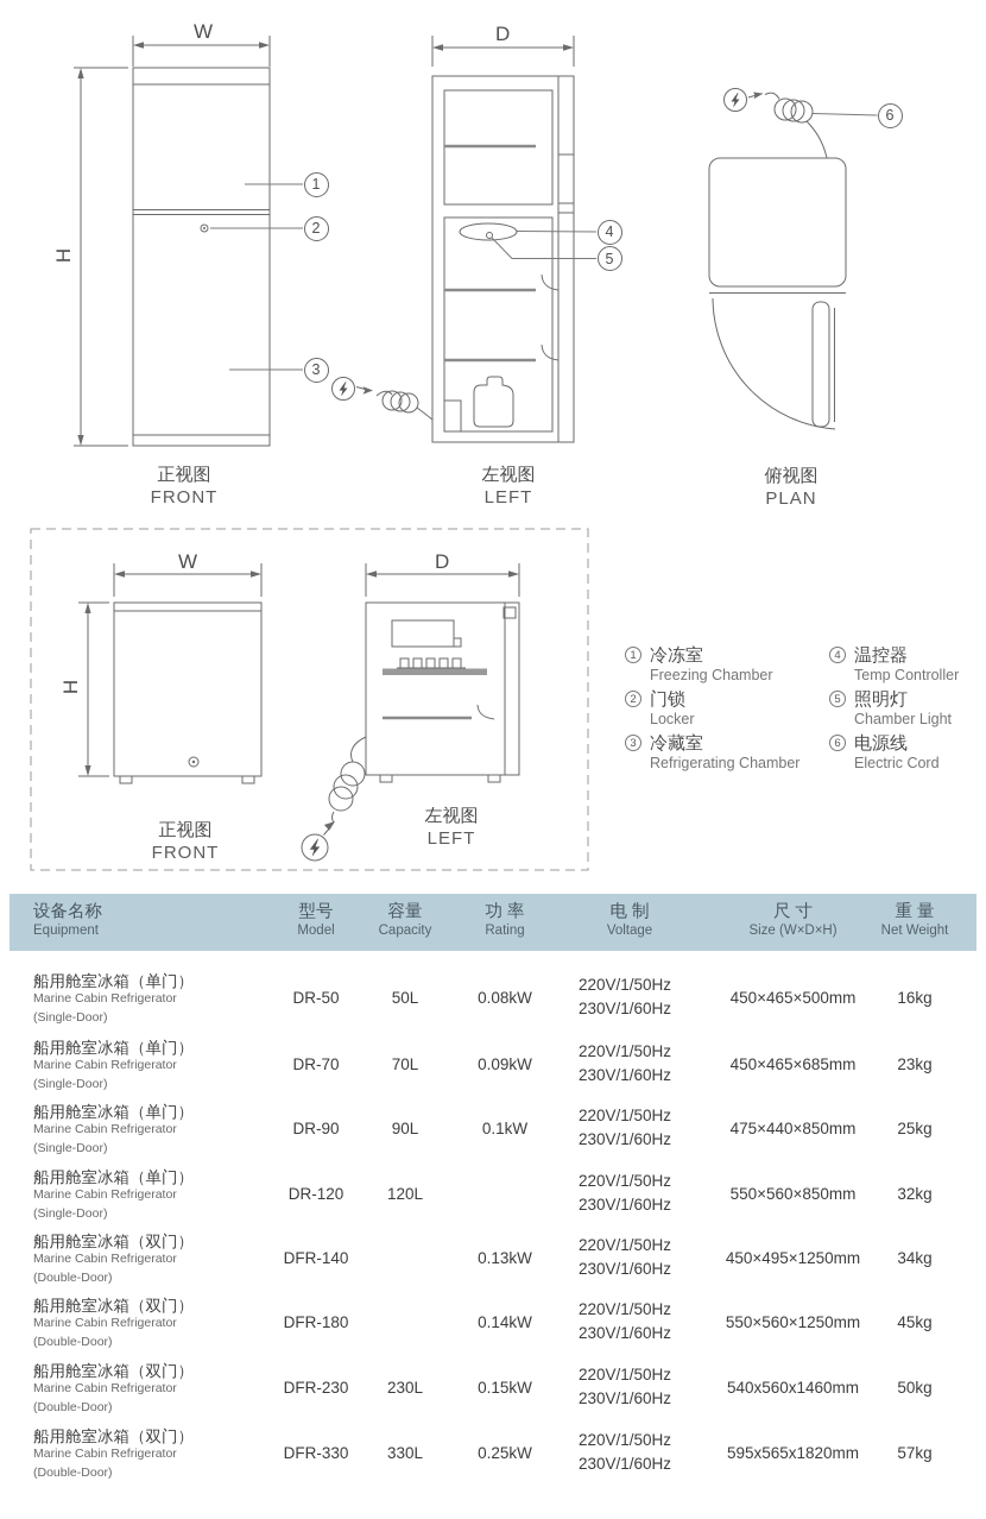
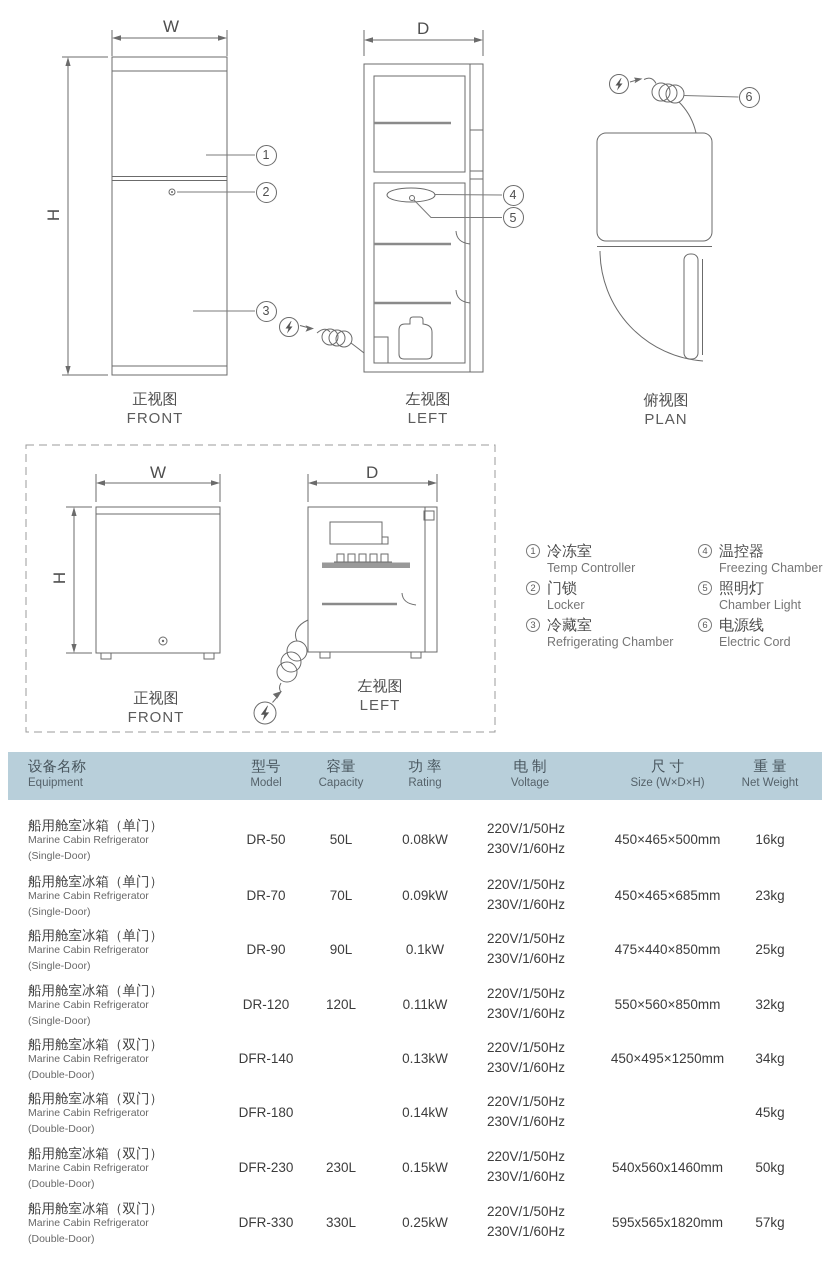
  W
  D
  W
  D
  1
  2
  3
  4
  5
  6
  正视图
  FRONT
  左视图
  LEFT
  俯视图
  PLAN
  正视图
  FRONT
  左视图
  LEFT
  1
  冷冻室
- Freezing Chamber
+ Temp Controller
  2
  门锁
  Locker
  3
  冷藏室
  Refrigerating Chamber
  4
  温控器
- Temp Controller
+ Freezing Chamber
  5
  照明灯
  Chamber Light
  6
  电源线
  Electric Cord
  设备名称
  Equipment
  型号
  Model
  容量
  Capacity
  功 率
  Rating
  电 制
  Voltage
  尺 寸
  Size (W×D×H)
  重 量
  Net Weight
  船用舱室冰箱（单门）
  Marine Cabin Refrigerator
  (Single-Door)
  DR-50
  50L
  0.08kW
  220V/1/50Hz
  230V/1/60Hz
  450×465×500mm
  16kg
  船用舱室冰箱（单门）
  Marine Cabin Refrigerator
  (Single-Door)
  DR-70
  70L
  0.09kW
  220V/1/50Hz
  230V/1/60Hz
  450×465×685mm
  23kg
  船用舱室冰箱（单门）
  Marine Cabin Refrigerator
  (Single-Door)
  DR-90
  90L
  0.1kW
  220V/1/50Hz
  230V/1/60Hz
  475×440×850mm
  25kg
  船用舱室冰箱（单门）
  Marine Cabin Refrigerator
  (Single-Door)
  DR-120
  120L
+ 0.11kW
  220V/1/50Hz
  230V/1/60Hz
  550×560×850mm
  32kg
  船用舱室冰箱（双门）
  Marine Cabin Refrigerator
  (Double-Door)
  DFR-140
  0.13kW
  220V/1/50Hz
  230V/1/60Hz
  450×495×1250mm
  34kg
  船用舱室冰箱（双门）
  Marine Cabin Refrigerator
  (Double-Door)
  DFR-180
  0.14kW
  220V/1/50Hz
  230V/1/60Hz
- 550×560×1250mm
  45kg
  船用舱室冰箱（双门）
  Marine Cabin Refrigerator
  (Double-Door)
  DFR-230
  230L
  0.15kW
  220V/1/50Hz
  230V/1/60Hz
  540x560x1460mm
  50kg
  船用舱室冰箱（双门）
  Marine Cabin Refrigerator
  (Double-Door)
  DFR-330
  330L
  0.25kW
  220V/1/50Hz
  230V/1/60Hz
  595x565x1820mm
  57kg
